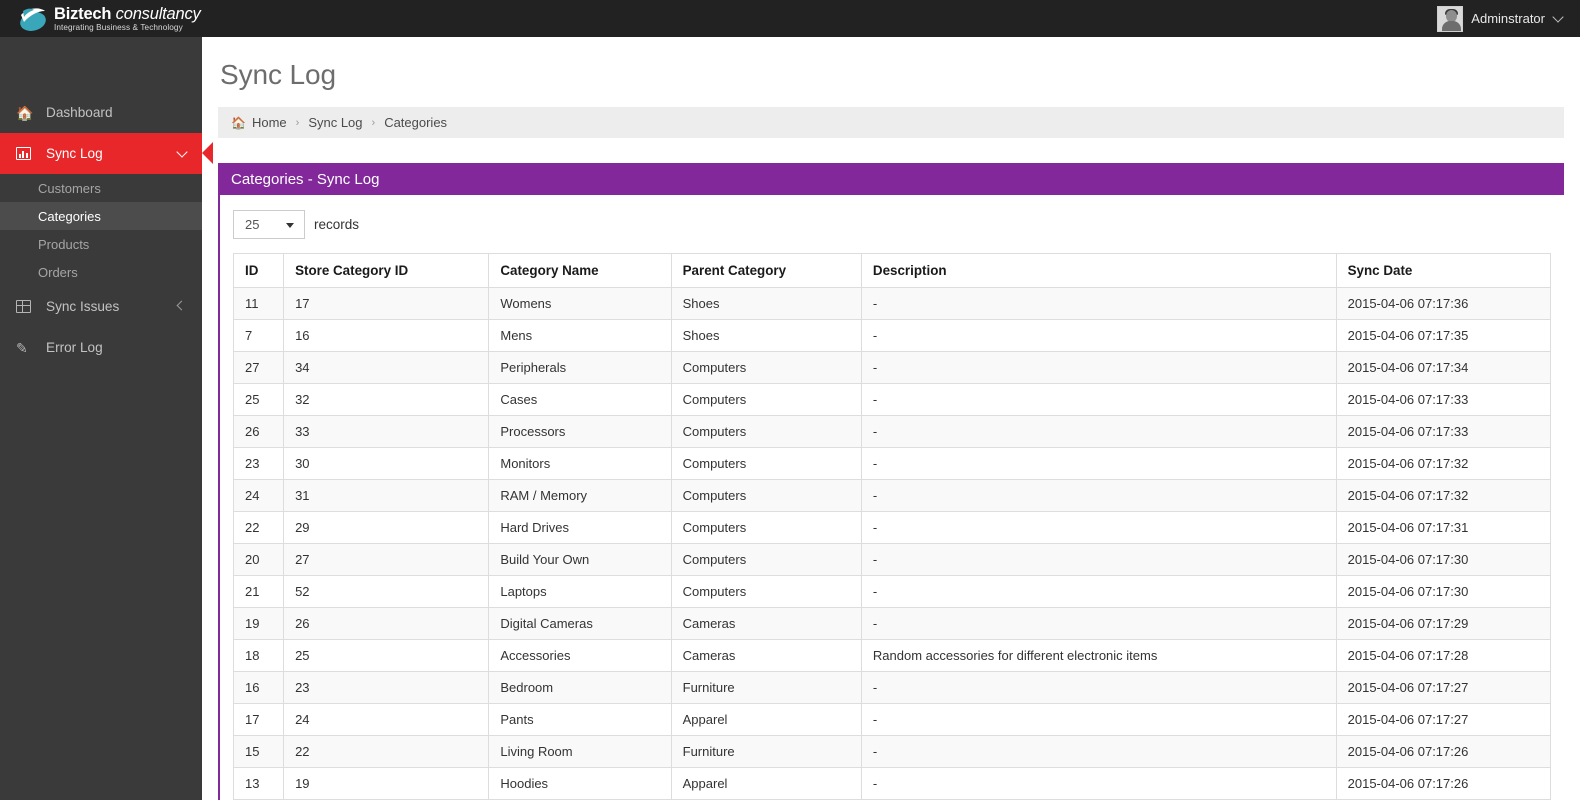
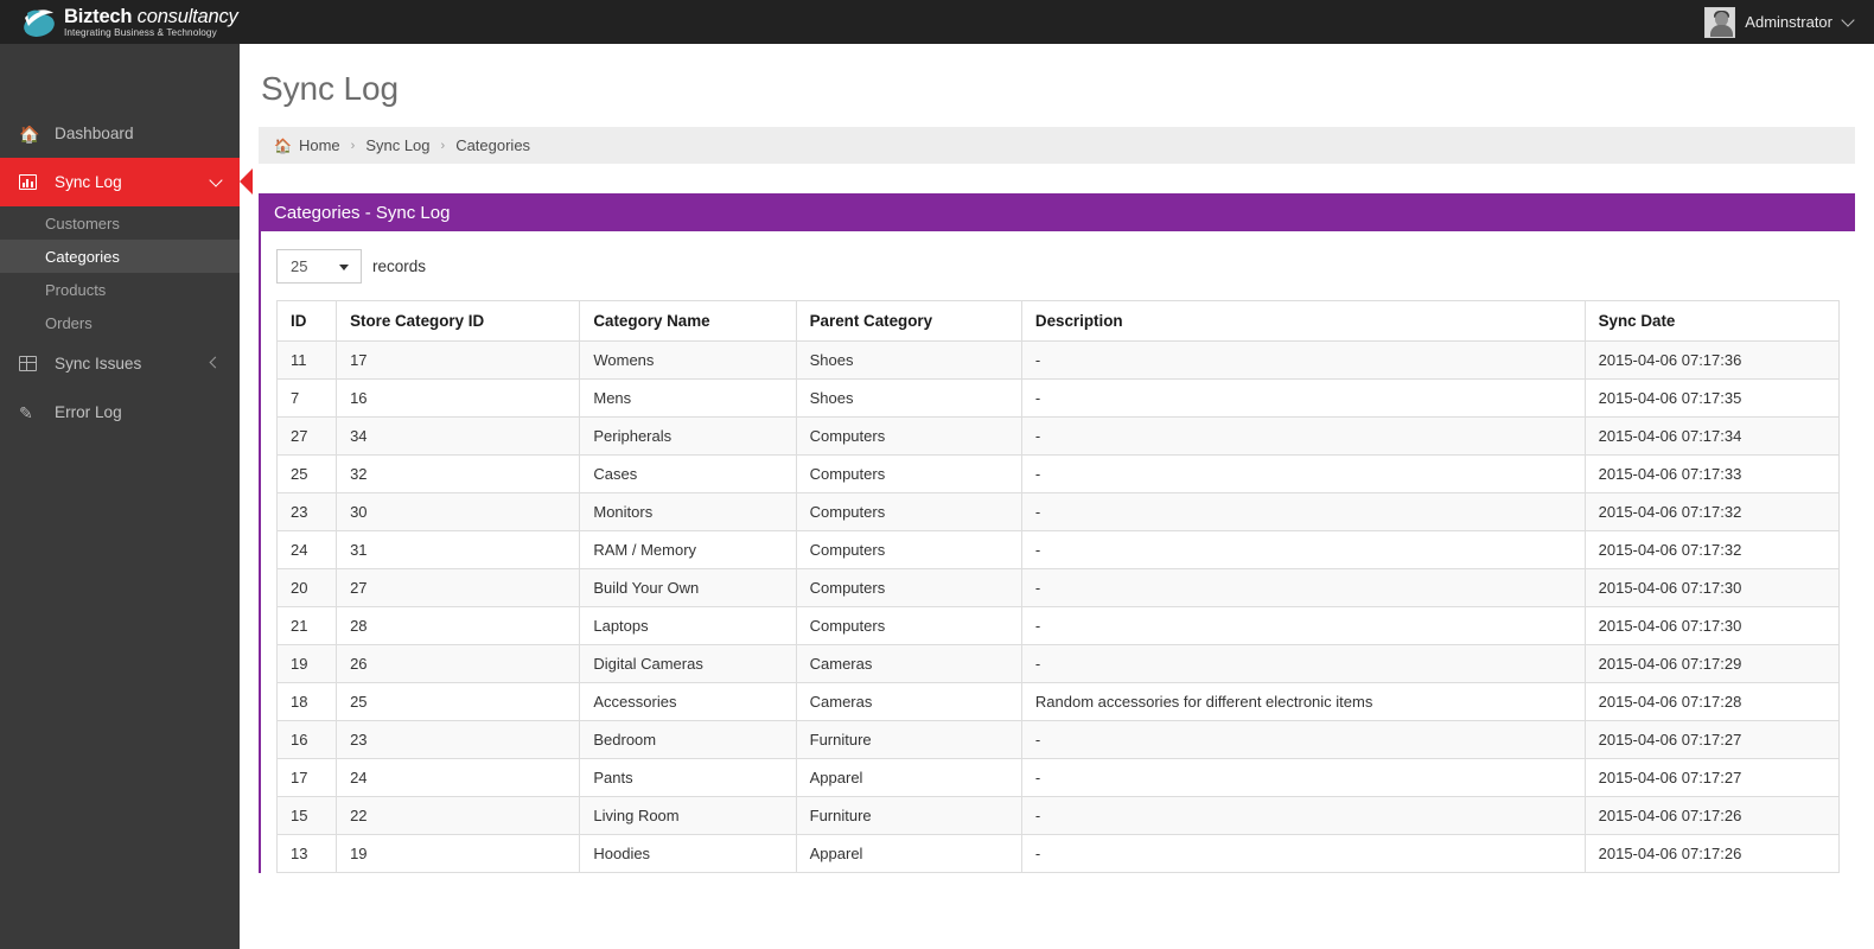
  Biztech consultancy
  Integrating Business & Technology
  Adminstrator
  🏠
  Dashboard
  Sync Log
  Customers
  Categories
  Products
  Orders
  Sync Issues
  ✎
  Error Log
  Sync Log
  🏠
  Home
  ›
  Sync Log
  ›
  Categories
  Categories - Sync Log
  25
  records
  ID	Store Category ID	Category Name	Parent Category	Description	Sync Date
  11	17	Womens	Shoes	-	2015-04-06 07:17:36
  7	16	Mens	Shoes	-	2015-04-06 07:17:35
  27	34	Peripherals	Computers	-	2015-04-06 07:17:34
  25	32	Cases	Computers	-	2015-04-06 07:17:33
- 26	33	Processors	Computers	-	2015-04-06 07:17:33
  23	30	Monitors	Computers	-	2015-04-06 07:17:32
  24	31	RAM / Memory	Computers	-	2015-04-06 07:17:32
- 22	29	Hard Drives	Computers	-	2015-04-06 07:17:31
  20	27	Build Your Own	Computers	-	2015-04-06 07:17:30
- 21	52	Laptops	Computers	-	2015-04-06 07:17:30
+ 21	28	Laptops	Computers	-	2015-04-06 07:17:30
  19	26	Digital Cameras	Cameras	-	2015-04-06 07:17:29
  18	25	Accessories	Cameras	Random accessories for different electronic items	2015-04-06 07:17:28
  16	23	Bedroom	Furniture	-	2015-04-06 07:17:27
  17	24	Pants	Apparel	-	2015-04-06 07:17:27
  15	22	Living Room	Furniture	-	2015-04-06 07:17:26
  13	19	Hoodies	Apparel	-	2015-04-06 07:17:26
